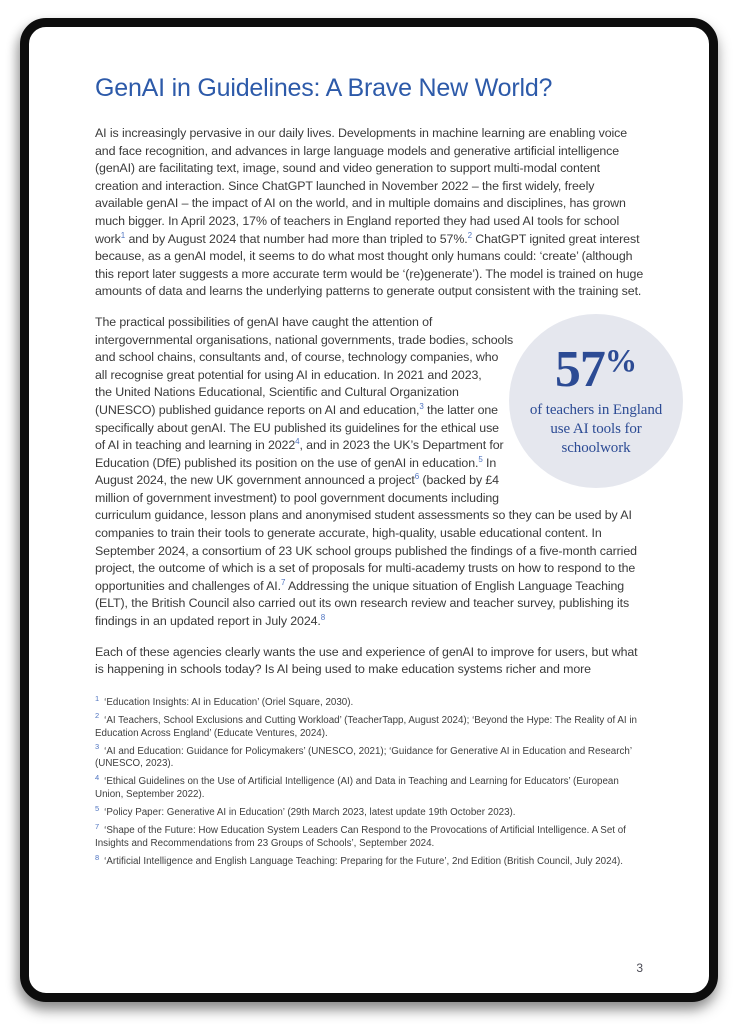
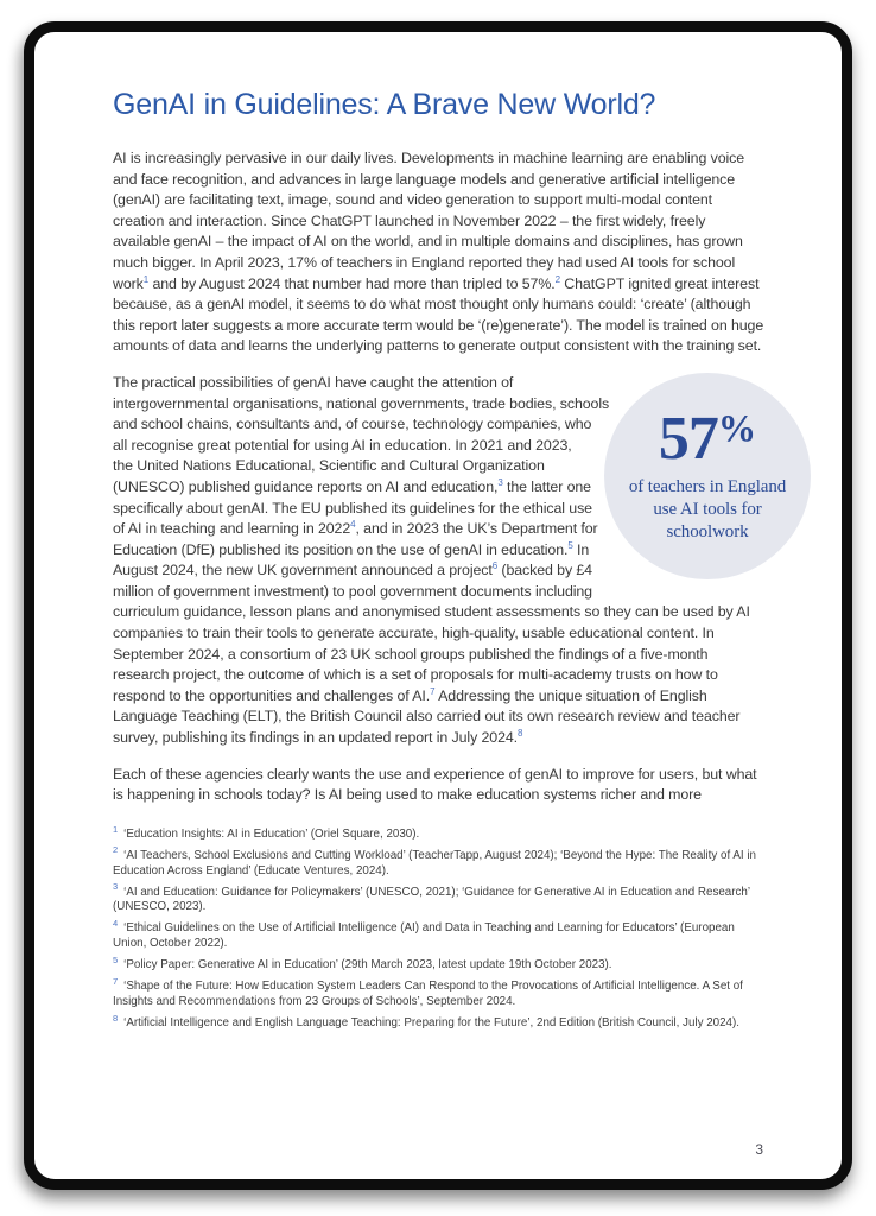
  GenAI in Guidelines: A Brave New World?
  AI is increasingly pervasive in our daily lives. Developments in machine learning are enabling voice and face recognition, and advances in large language models and generative artificial intelligence (genAI) are facilitating text, image, sound and video generation to support multi-modal content creation and interaction. Since ChatGPT launched in November 2022 – the first widely, freely available genAI – the impact of AI on the world, and in multiple domains and disciplines, has grown much bigger. In April 2023, 17% of teachers in England reported they had used AI tools for school work1 and by August 2024 that number had more than tripled to 57%.2 ChatGPT ignited great interest because, as a genAI model, it seems to do what most thought only humans could: ‘create’ (although this report later suggests a more accurate term would be ‘(re)generate’). The model is trained on huge amounts of data and learns the underlying patterns to generate output consistent with the training set.
  57%
  of teachers in England use AI tools for schoolwork
- The practical possibilities of genAI have caught the attention of intergovernmental organisations, national governments, trade bodies, schools and school chains, consultants and, of course, technology companies, who all recognise great potential for using AI in education. In 2021 and 2023, the United Nations Educational, Scientific and Cultural Organization (UNESCO) published guidance reports on AI and education,3 the latter one specifically about genAI. The EU published its guidelines for the ethical use of AI in teaching and learning in 20224, and in 2023 the UK’s Department for Education (DfE) published its position on the use of genAI in education.5 In August 2024, the new UK government announced a project6 (backed by £4 million of government investment) to pool government documents including curriculum guidance, lesson plans and anonymised student assessments so they can be used by AI companies to train their tools to generate accurate, high-quality, usable educational content. In September 2024, a consortium of 23 UK school groups published the findings of a five-month carried project, the outcome of which is a set of proposals for multi-academy trusts on how to respond to the opportunities and challenges of AI.7 Addressing the unique situation of English Language Teaching (ELT), the British Council also carried out its own research review and teacher survey, publishing its findings in an updated report in July 2024.8
+ The practical possibilities of genAI have caught the attention of intergovernmental organisations, national governments, trade bodies, schools and school chains, consultants and, of course, technology companies, who all recognise great potential for using AI in education. In 2021 and 2023, the United Nations Educational, Scientific and Cultural Organization (UNESCO) published guidance reports on AI and education,3 the latter one specifically about genAI. The EU published its guidelines for the ethical use of AI in teaching and learning in 20224, and in 2023 the UK’s Department for Education (DfE) published its position on the use of genAI in education.5 In August 2024, the new UK government announced a project6 (backed by £4 million of government investment) to pool government documents including curriculum guidance, lesson plans and anonymised student assessments so they can be used by AI companies to train their tools to generate accurate, high-quality, usable educational content. In September 2024, a consortium of 23 UK school groups published the findings of a five-month research project, the outcome of which is a set of proposals for multi-academy trusts on how to respond to the opportunities and challenges of AI.7 Addressing the unique situation of English Language Teaching (ELT), the British Council also carried out its own research review and teacher survey, publishing its findings in an updated report in July 2024.8
  Each of these agencies clearly wants the use and experience of genAI to improve for users, but what is happening in schools today? Is AI being used to make education systems richer and more
  1 ‘Education Insights: AI in Education’ (Oriel Square, 2030).
  2 ‘AI Teachers, School Exclusions and Cutting Workload’ (TeacherTapp, August 2024); ‘Beyond the Hype: The Reality of AI in Education Across England’ (Educate Ventures, 2024).
  3 ‘AI and Education: Guidance for Policymakers’ (UNESCO, 2021); ‘Guidance for Generative AI in Education and Research’ (UNESCO, 2023).
- 4 ‘Ethical Guidelines on the Use of Artificial Intelligence (AI) and Data in Teaching and Learning for Educators’ (European Union, September 2022).
+ 4 ‘Ethical Guidelines on the Use of Artificial Intelligence (AI) and Data in Teaching and Learning for Educators’ (European Union, October 2022).
  5 ‘Policy Paper: Generative AI in Education’ (29th March 2023, latest update 19th October 2023).
  7 ‘Shape of the Future: How Education System Leaders Can Respond to the Provocations of Artificial Intelligence. A Set of Insights and Recommendations from 23 Groups of Schools’, September 2024.
  8 ‘Artificial Intelligence and English Language Teaching: Preparing for the Future’, 2nd Edition (British Council, July 2024).
  3
